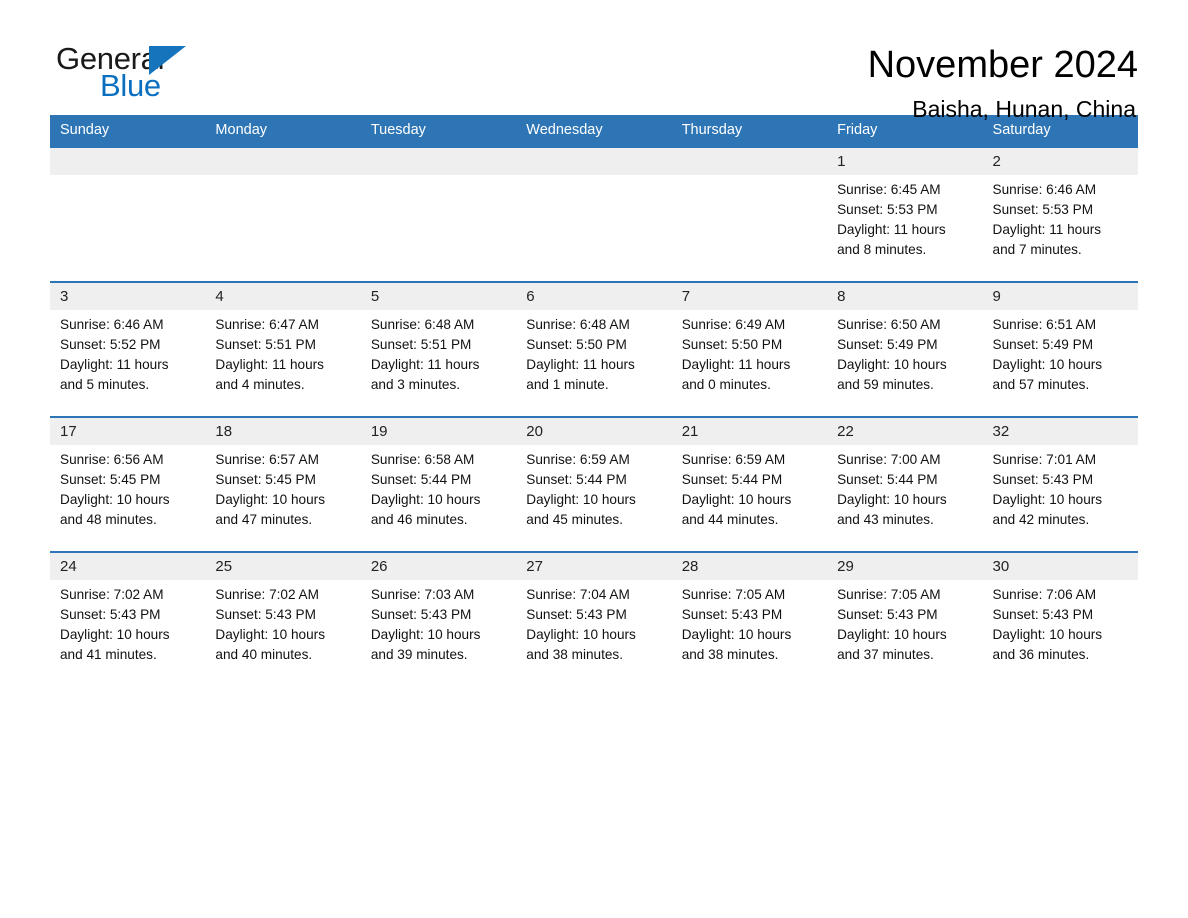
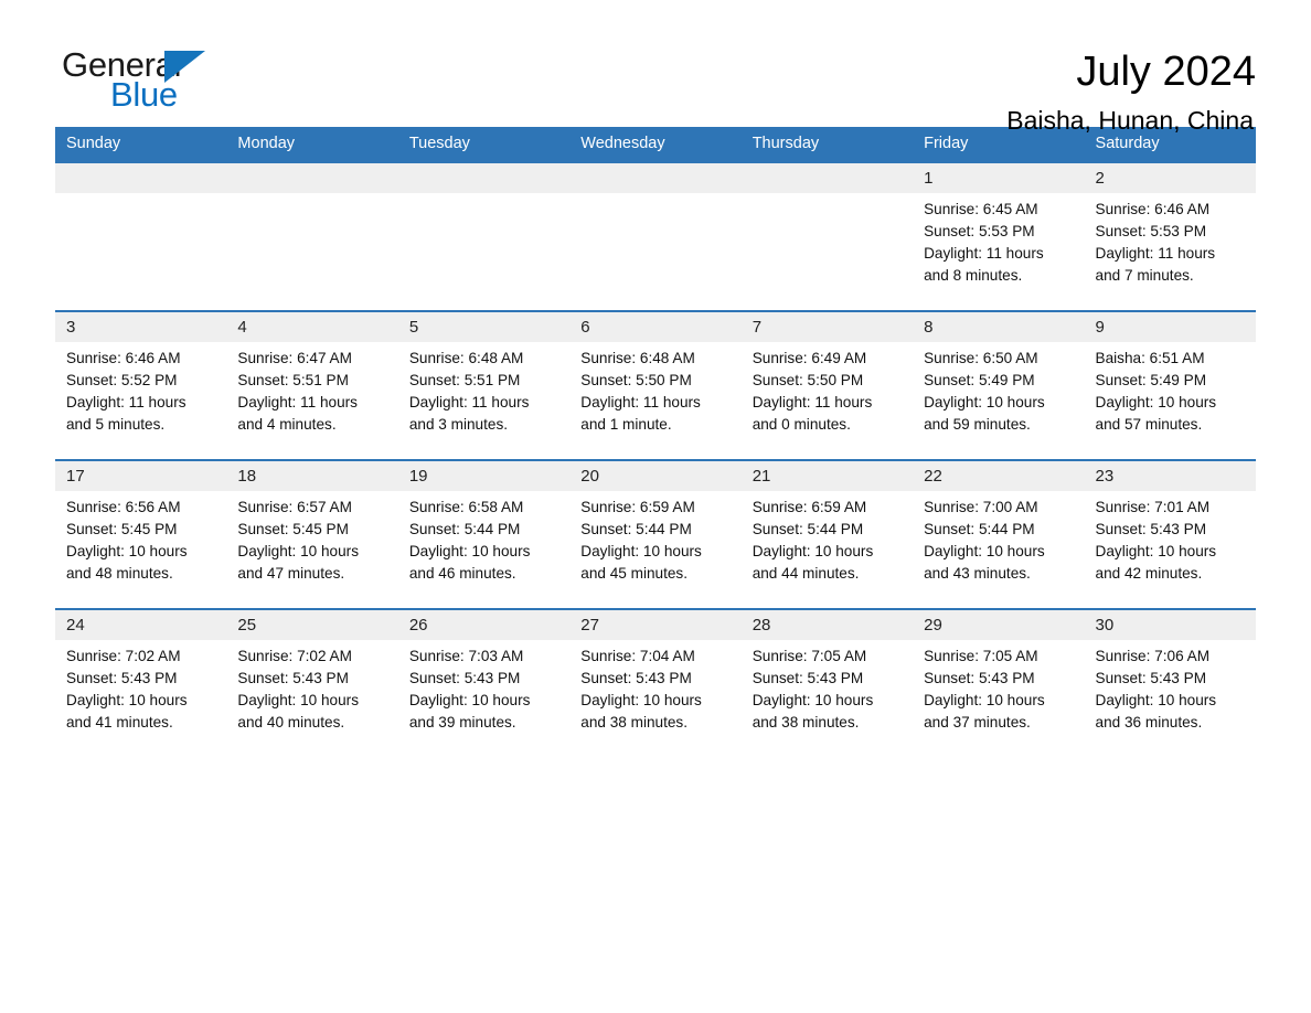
  General
  Blue
- November 2024
+ July 2024
  Baisha, Hunan, China
  Sunday	Monday	Tuesday	Wednesday	Thursday	Friday	Saturday
  					1Sunrise: 6:45 AM Sunset: 5:53 PM Daylight: 11 hours and 8 minutes.	2Sunrise: 6:46 AM Sunset: 5:53 PM Daylight: 11 hours and 7 minutes.
- 3Sunrise: 6:46 AM Sunset: 5:52 PM Daylight: 11 hours and 5 minutes.	4Sunrise: 6:47 AM Sunset: 5:51 PM Daylight: 11 hours and 4 minutes.	5Sunrise: 6:48 AM Sunset: 5:51 PM Daylight: 11 hours and 3 minutes.	6Sunrise: 6:48 AM Sunset: 5:50 PM Daylight: 11 hours and 1 minute.	7Sunrise: 6:49 AM Sunset: 5:50 PM Daylight: 11 hours and 0 minutes.	8Sunrise: 6:50 AM Sunset: 5:49 PM Daylight: 10 hours and 59 minutes.	9Sunrise: 6:51 AM Sunset: 5:49 PM Daylight: 10 hours and 57 minutes.
+ 3Sunrise: 6:46 AM Sunset: 5:52 PM Daylight: 11 hours and 5 minutes.	4Sunrise: 6:47 AM Sunset: 5:51 PM Daylight: 11 hours and 4 minutes.	5Sunrise: 6:48 AM Sunset: 5:51 PM Daylight: 11 hours and 3 minutes.	6Sunrise: 6:48 AM Sunset: 5:50 PM Daylight: 11 hours and 1 minute.	7Sunrise: 6:49 AM Sunset: 5:50 PM Daylight: 11 hours and 0 minutes.	8Sunrise: 6:50 AM Sunset: 5:49 PM Daylight: 10 hours and 59 minutes.	9Baisha: 6:51 AM Sunset: 5:49 PM Daylight: 10 hours and 57 minutes.
- 17Sunrise: 6:56 AM Sunset: 5:45 PM Daylight: 10 hours and 48 minutes.	18Sunrise: 6:57 AM Sunset: 5:45 PM Daylight: 10 hours and 47 minutes.	19Sunrise: 6:58 AM Sunset: 5:44 PM Daylight: 10 hours and 46 minutes.	20Sunrise: 6:59 AM Sunset: 5:44 PM Daylight: 10 hours and 45 minutes.	21Sunrise: 6:59 AM Sunset: 5:44 PM Daylight: 10 hours and 44 minutes.	22Sunrise: 7:00 AM Sunset: 5:44 PM Daylight: 10 hours and 43 minutes.	32Sunrise: 7:01 AM Sunset: 5:43 PM Daylight: 10 hours and 42 minutes.
+ 17Sunrise: 6:56 AM Sunset: 5:45 PM Daylight: 10 hours and 48 minutes.	18Sunrise: 6:57 AM Sunset: 5:45 PM Daylight: 10 hours and 47 minutes.	19Sunrise: 6:58 AM Sunset: 5:44 PM Daylight: 10 hours and 46 minutes.	20Sunrise: 6:59 AM Sunset: 5:44 PM Daylight: 10 hours and 45 minutes.	21Sunrise: 6:59 AM Sunset: 5:44 PM Daylight: 10 hours and 44 minutes.	22Sunrise: 7:00 AM Sunset: 5:44 PM Daylight: 10 hours and 43 minutes.	23Sunrise: 7:01 AM Sunset: 5:43 PM Daylight: 10 hours and 42 minutes.
  24Sunrise: 7:02 AM Sunset: 5:43 PM Daylight: 10 hours and 41 minutes.	25Sunrise: 7:02 AM Sunset: 5:43 PM Daylight: 10 hours and 40 minutes.	26Sunrise: 7:03 AM Sunset: 5:43 PM Daylight: 10 hours and 39 minutes.	27Sunrise: 7:04 AM Sunset: 5:43 PM Daylight: 10 hours and 38 minutes.	28Sunrise: 7:05 AM Sunset: 5:43 PM Daylight: 10 hours and 38 minutes.	29Sunrise: 7:05 AM Sunset: 5:43 PM Daylight: 10 hours and 37 minutes.	30Sunrise: 7:06 AM Sunset: 5:43 PM Daylight: 10 hours and 36 minutes.
